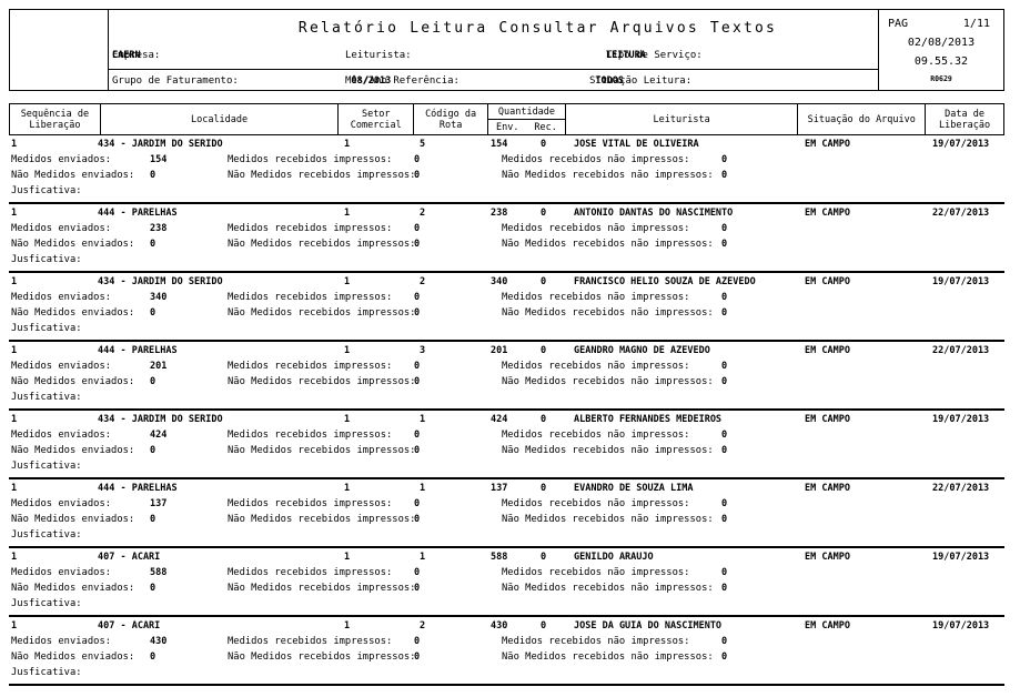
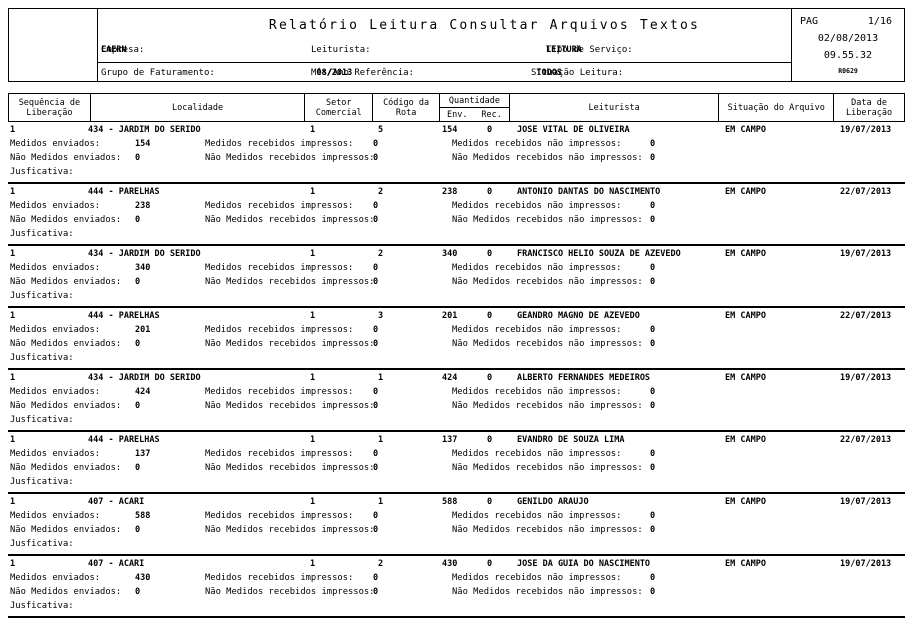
  Relatório Leitura Consultar Arquivos Textos
  Empresa:
  CAERN
  Leiturista:
  Tipo de Serviço:
  LEITURA
  Grupo de Faturamento:
  Mês/Ano Referência:
  08/2013
  Situação Leitura:
  TODOS
  PAG
- 1/11
+ 1/16
  02/08/2013
  09.55.32
  R0629
  Sequência de
  Liberação
  Localidade
  Setor
  Comercial
  Código da
  Rota
  Quantidade
  Env.
  Rec.
  Leiturista
  Situação do Arquivo
  Data de
  Liberação
  1
  434 - JARDIM DO SERIDO
  1
  5
  154
  0
  JOSE VITAL DE OLIVEIRA
  EM CAMPO
  19/07/2013
  Medidos enviados:
  154
  Medidos recebidos impressos:
  0
  Medidos recebidos não impressos:
  0
  Não Medidos enviados:
  0
  Não Medidos recebidos impressos:
  0
  Não Medidos recebidos não impressos:
  0
  Jusficativa:
  1
  444 - PARELHAS
  1
  2
  238
  0
  ANTONIO DANTAS DO NASCIMENTO
  EM CAMPO
  22/07/2013
  Medidos enviados:
  238
  Medidos recebidos impressos:
  0
  Medidos recebidos não impressos:
  0
  Não Medidos enviados:
  0
  Não Medidos recebidos impressos:
  0
  Não Medidos recebidos não impressos:
  0
  Jusficativa:
  1
  434 - JARDIM DO SERIDO
  1
  2
  340
  0
  FRANCISCO HELIO SOUZA DE AZEVEDO
  EM CAMPO
  19/07/2013
  Medidos enviados:
  340
  Medidos recebidos impressos:
  0
  Medidos recebidos não impressos:
  0
  Não Medidos enviados:
  0
  Não Medidos recebidos impressos:
  0
  Não Medidos recebidos não impressos:
  0
  Jusficativa:
  1
  444 - PARELHAS
  1
  3
  201
  0
  GEANDRO MAGNO DE AZEVEDO
  EM CAMPO
  22/07/2013
  Medidos enviados:
  201
  Medidos recebidos impressos:
  0
  Medidos recebidos não impressos:
  0
  Não Medidos enviados:
  0
  Não Medidos recebidos impressos:
  0
  Não Medidos recebidos não impressos:
  0
  Jusficativa:
  1
  434 - JARDIM DO SERIDO
  1
  1
  424
  0
  ALBERTO FERNANDES MEDEIROS
  EM CAMPO
  19/07/2013
  Medidos enviados:
  424
  Medidos recebidos impressos:
  0
  Medidos recebidos não impressos:
  0
  Não Medidos enviados:
  0
  Não Medidos recebidos impressos:
  0
  Não Medidos recebidos não impressos:
  0
  Jusficativa:
  1
  444 - PARELHAS
  1
  1
  137
  0
  EVANDRO DE SOUZA LIMA
  EM CAMPO
  22/07/2013
  Medidos enviados:
  137
  Medidos recebidos impressos:
  0
  Medidos recebidos não impressos:
  0
  Não Medidos enviados:
  0
  Não Medidos recebidos impressos:
  0
  Não Medidos recebidos não impressos:
  0
  Jusficativa:
  1
  407 - ACARI
  1
  1
  588
  0
  GENILDO ARAUJO
  EM CAMPO
  19/07/2013
  Medidos enviados:
  588
  Medidos recebidos impressos:
  0
  Medidos recebidos não impressos:
  0
  Não Medidos enviados:
  0
  Não Medidos recebidos impressos:
  0
  Não Medidos recebidos não impressos:
  0
  Jusficativa:
  1
  407 - ACARI
  1
  2
  430
  0
  JOSE DA GUIA DO NASCIMENTO
  EM CAMPO
  19/07/2013
  Medidos enviados:
  430
  Medidos recebidos impressos:
  0
  Medidos recebidos não impressos:
  0
  Não Medidos enviados:
  0
  Não Medidos recebidos impressos:
  0
  Não Medidos recebidos não impressos:
  0
  Jusficativa:
